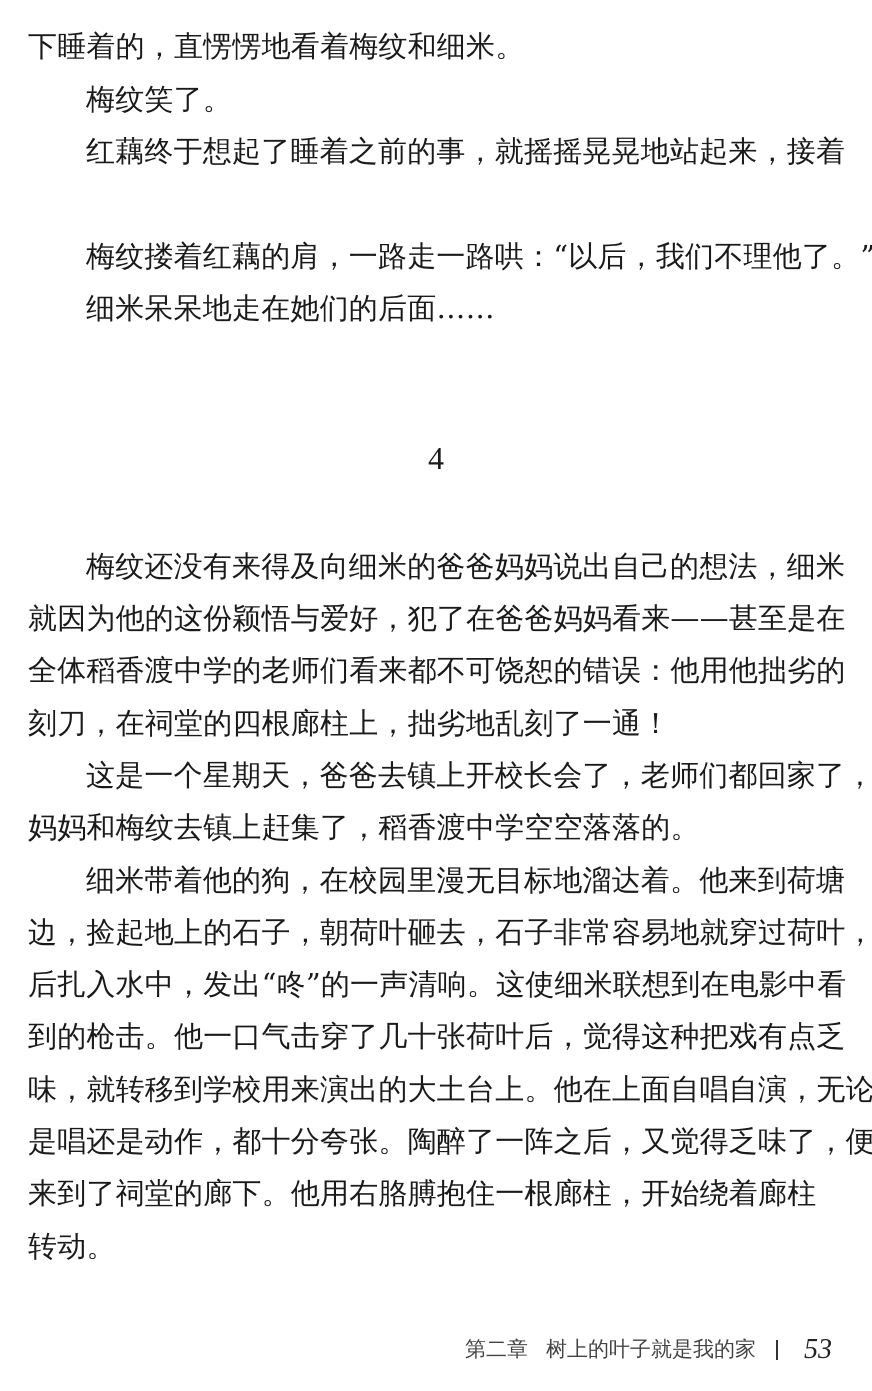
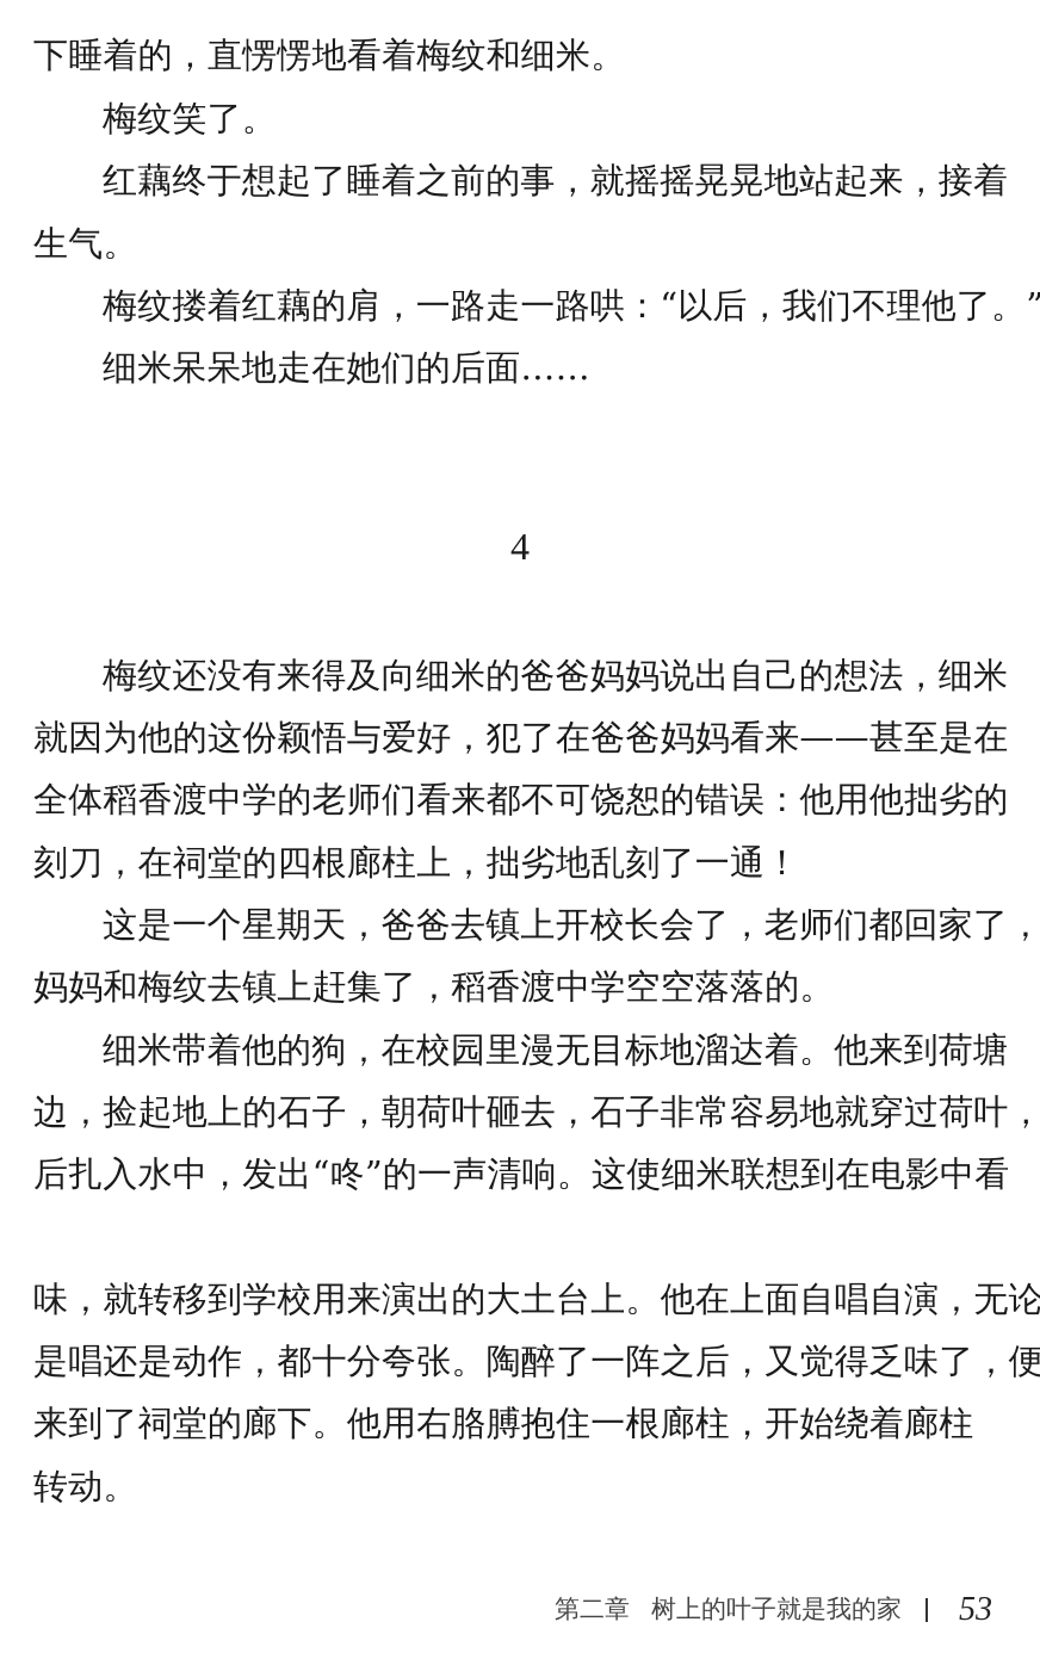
  下睡着的，直愣愣地看着梅纹和细米。
  梅纹笑了。
  红藕终于想起了睡着之前的事，就摇摇晃晃地站起来，接着
+ 生气。
  梅纹搂着红藕的肩，一路走一路哄：“以后，我们不理他了。”
  细米呆呆地走在她们的后面……
  4
  梅纹还没有来得及向细米的爸爸妈妈说出自己的想法，细米
  就因为他的这份颖悟与爱好，犯了在爸爸妈妈看来——甚至是在
  全体稻香渡中学的老师们看来都不可饶恕的错误：他用他拙劣的
  刻刀，在祠堂的四根廊柱上，拙劣地乱刻了一通！
  这是一个星期天，爸爸去镇上开校长会了，老师们都回家了，
  妈妈和梅纹去镇上赶集了，稻香渡中学空空落落的。
  细米带着他的狗，在校园里漫无目标地溜达着。他来到荷塘
  边，捡起地上的石子，朝荷叶砸去，石子非常容易地就穿过荷叶，
  后扎入水中，发出“咚”的一声清响。这使细米联想到在电影中看
- 到的枪击。他一口气击穿了几十张荷叶后，觉得这种把戏有点乏
  味，就转移到学校用来演出的大土台上。他在上面自唱自演，无论
  是唱还是动作，都十分夸张。陶醉了一阵之后，又觉得乏味了，便
  来到了祠堂的廊下。他用右胳膊抱住一根廊柱，开始绕着廊柱
  转动。
  第二章
  树上的叶子就是我的家
  53
